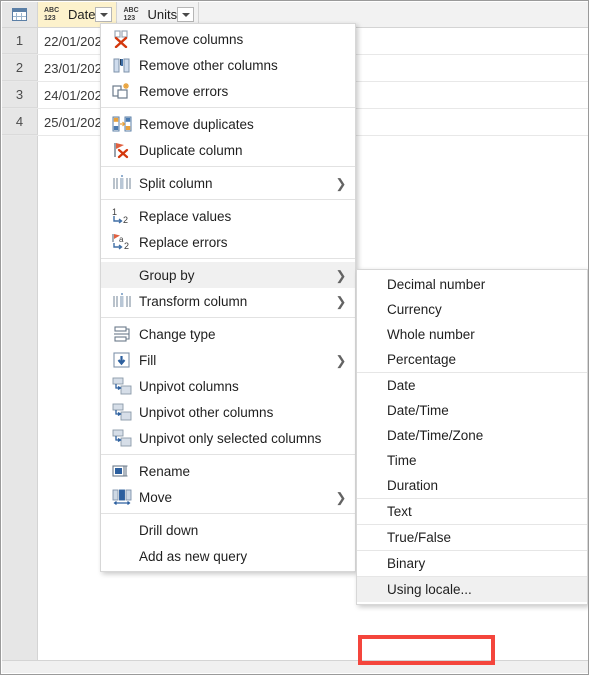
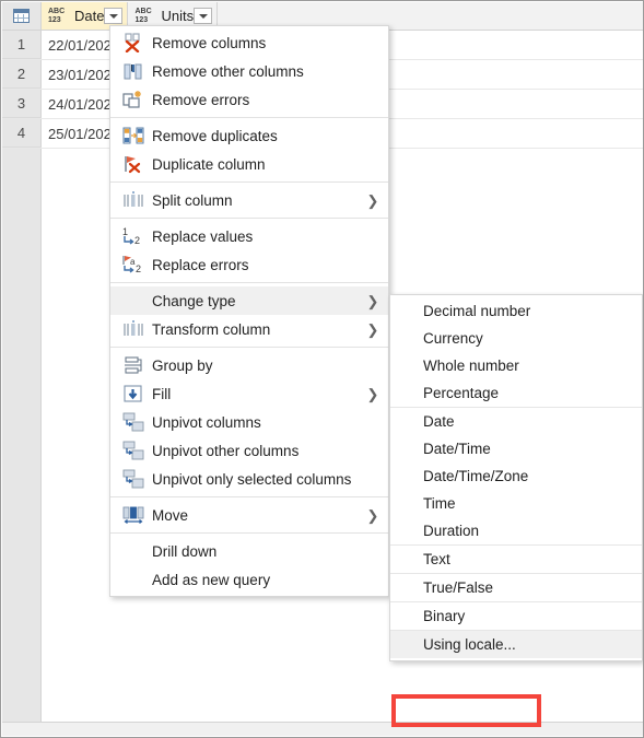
  Date
  Units
  1
  22/01/202
  2
  23/01/202
  3
  24/01/202
  4
  25/01/202
  Remove columns
  Remove other columns
  Remove errors
  Remove duplicates
  Duplicate column
  Split column
  ❯
  1
  2
  Replace values
  a
  2
  Replace errors
- Group by
+ Change type
  ❯
  Transform column
  ❯
- Change type
+ Group by
  Fill
  ❯
  Unpivot columns
  Unpivot other columns
  Unpivot only selected columns
- Rename
  Move
  ❯
  Drill down
  Add as new query
  Decimal number
  Currency
  Whole number
  Percentage
  Date
  Date/Time
  Date/Time/Zone
  Time
  Duration
  Text
  True/False
  Binary
  Using locale...
